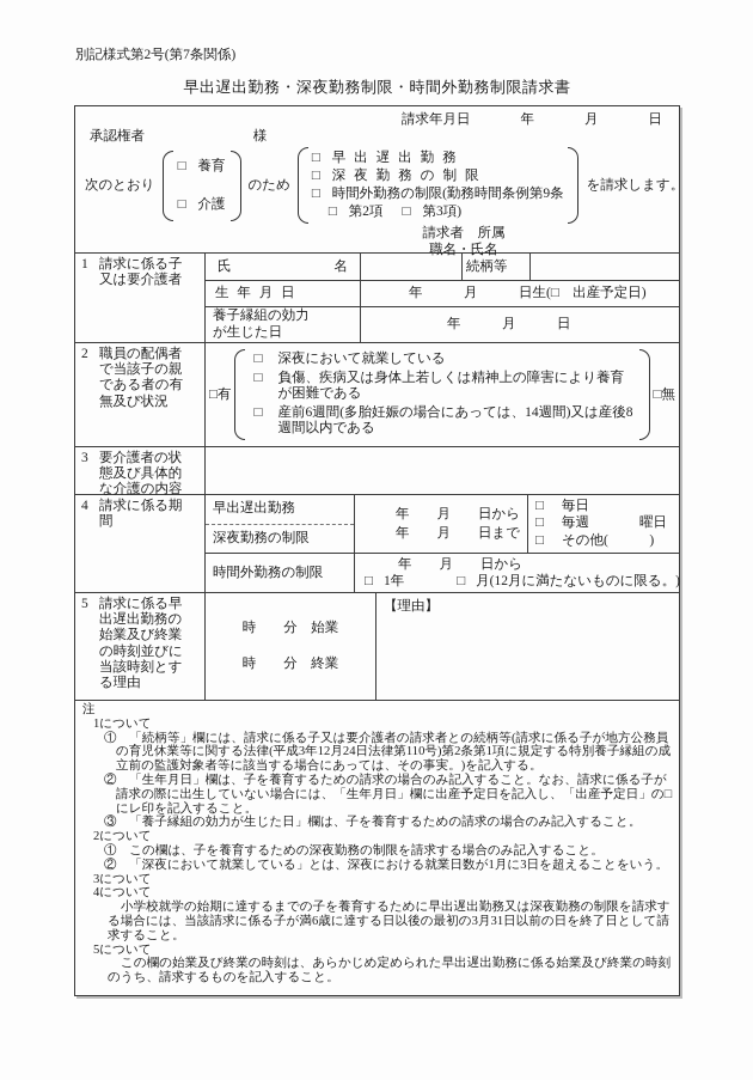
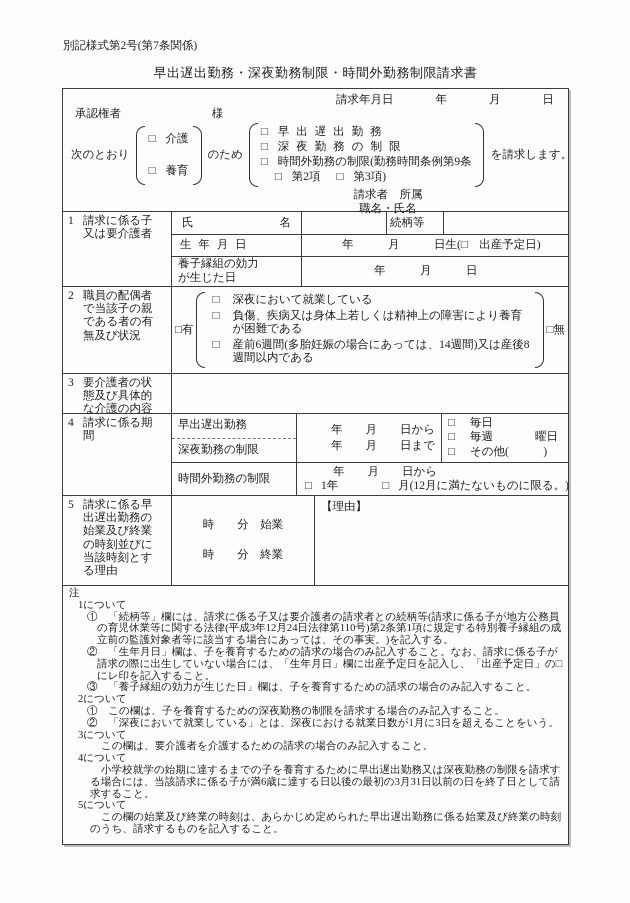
  別記様式第2号(第7条関係)
  早出遅出勤務・深夜勤務制限・時間外勤務制限請求書
  請求年月日
  年
  月
  日
  承認権者 様
  次のとおり
  □
- 養育
+ 介護
  □
- 介護
+ 養育
  のため
  □
  早出遅出勤務
  □
  深夜勤務の制限
  □
  時間外勤務の制限(勤務時間条例第9条
  □
  第2項
  □
  第3項)
  を請求します。
  請求者 所属
  職名・氏名
  1
  請求に係る子又は要介護者
  氏
  名
  続柄等
  生 年 月 日
  年 月 日生(□ 出産予定日)
  養子縁組の効力が生じた日
  年 月 日
  2
  職員の配偶者で当該子の親である者の有無及び状況
  □有
  □
  深夜において就業している
  □
  負傷、疾病又は身体上若しくは精神上の障害により養育が困難である
  □
  産前6週間(多胎妊娠の場合にあっては、14週間)又は産後8週間以内である
  □無
  3
  要介護者の状態及び具体的な介護の内容
  4
  請求に係る期間
  早出遅出勤務
  深夜勤務の制限
  年 月 日から
  年 月 日まで
  □
  毎日
  □
  毎週
  曜日
  □
  その他( )
  時間外勤務の制限
  年 月 日から
  □
  1年
  □
  月(12月に満たないものに限る。)
  5
  請求に係る早出遅出勤務の始業及び終業の時刻並びに当該時刻とする理由
  時 分 始業
  時 分 終業
  【理由】
  注
  1について
  ① 「続柄等」欄には、請求に係る子又は要介護者の請求者との続柄等(請求に係る子が地方公務員の育児休業等に関する法律(平成3年12月24日法律第110号)第2条第1項に規定する特別養子縁組の成立前の監護対象者等に該当する場合にあっては、その事実。)を記入する。
  ② 「生年月日」欄は、子を養育するための請求の場合のみ記入すること。なお、請求に係る子が請求の際に出生していない場合には、「生年月日」欄に出産予定日を記入し、「出産予定日」の□にレ印を記入すること。
  ③ 「養子縁組の効力が生じた日」欄は、子を養育するための請求の場合のみ記入すること。
  2について
  ① この欄は、子を養育するための深夜勤務の制限を請求する場合のみ記入すること。
  ② 「深夜において就業している」とは、深夜における就業日数が1月に3日を超えることをいう。
  3について
+ この欄は、要介護者を介護するための請求の場合のみ記入すること。
  4について
  小学校就学の始期に達するまでの子を養育するために早出遅出勤務又は深夜勤務の制限を請求する場合には、当該請求に係る子が満6歳に達する日以後の最初の3月31日以前の日を終了日として請求すること。
  5について
  この欄の始業及び終業の時刻は、あらかじめ定められた早出遅出勤務に係る始業及び終業の時刻のうち、請求するものを記入すること。
